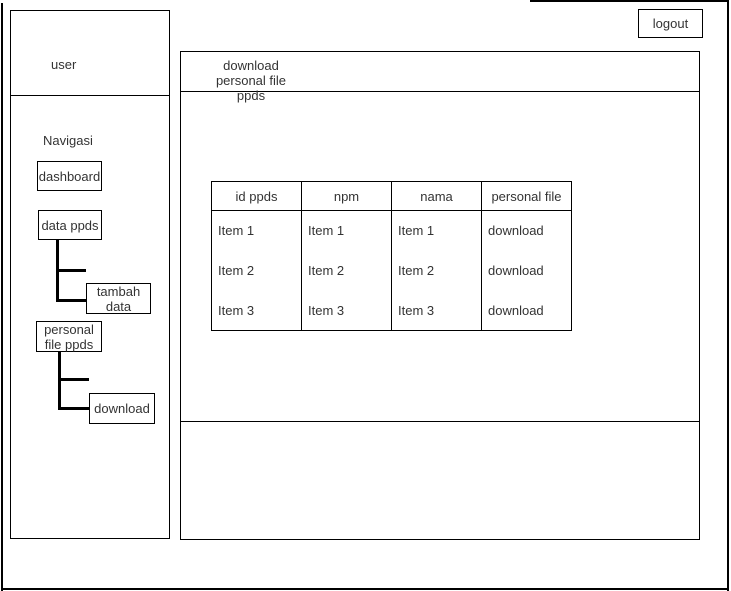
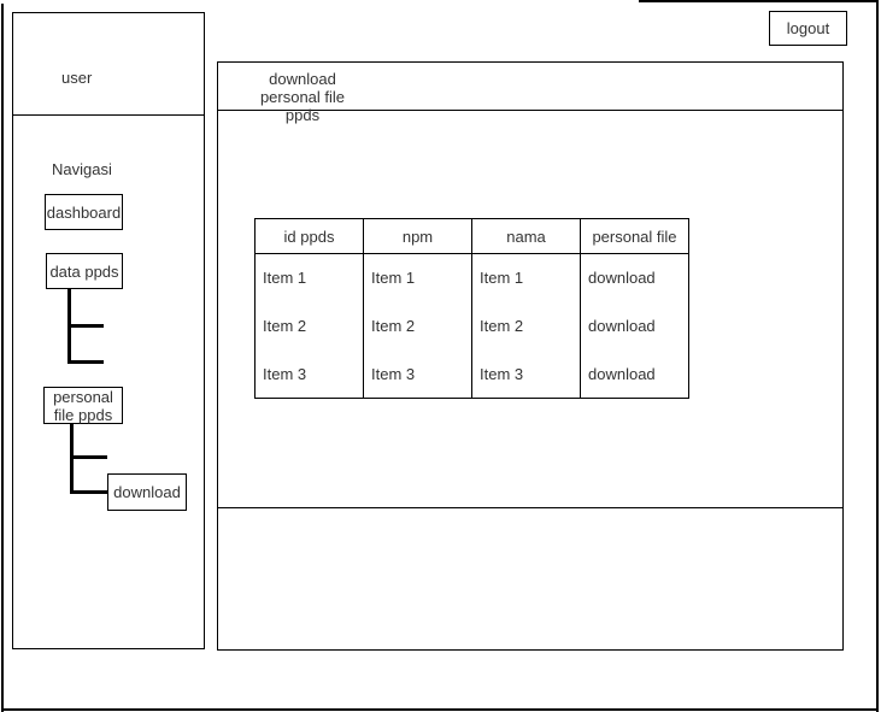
  logout
  user
  Navigasi
  dashboard
  data ppds
- tambah data
  personal file ppds
  download
  download
  personal file ppds
  id ppds	npm	nama	personal file
  Item 1	Item 1	Item 1	download
  Item 2	Item 2	Item 2	download
  Item 3	Item 3	Item 3	download
